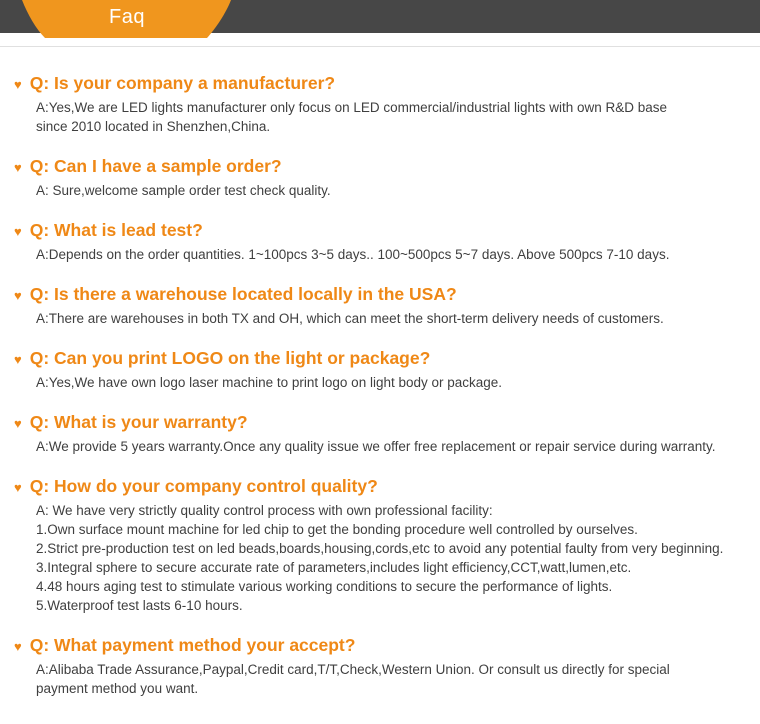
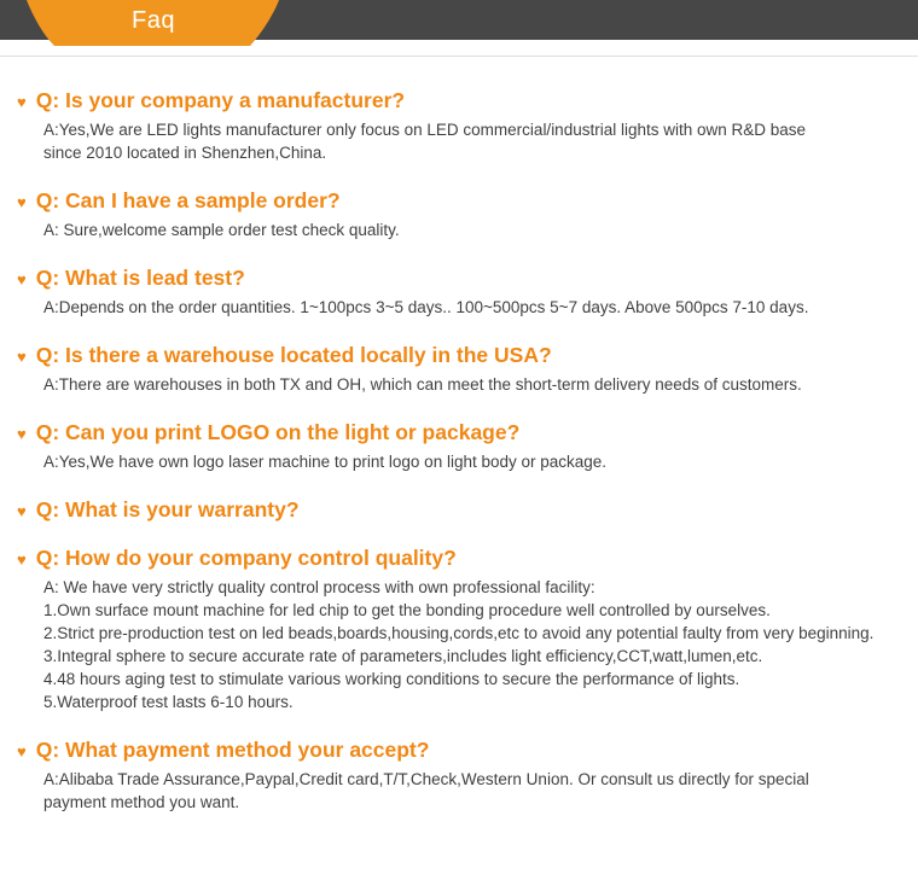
  Faq
  ♥
  Q: Is your company a manufacturer?
  A:Yes,We are LED lights manufacturer only focus on LED commercial/industrial lights with own R&D base
  since 2010 located in Shenzhen,China.
  ♥
  Q: Can I have a sample order?
  A: Sure,welcome sample order test check quality.
  ♥
  Q: What is lead test?
  A:Depends on the order quantities. 1~100pcs 3~5 days.. 100~500pcs 5~7 days. Above 500pcs 7-10 days.
  ♥
  Q: Is there a warehouse located locally in the USA?
  A:There are warehouses in both TX and OH, which can meet the short-term delivery needs of customers.
  ♥
  Q: Can you print LOGO on the light or package?
  A:Yes,We have own logo laser machine to print logo on light body or package.
  ♥
  Q: What is your warranty?
- A:We provide 5 years warranty.Once any quality issue we offer free replacement or repair service during warranty.
  ♥
  Q: How do your company control quality?
  A: We have very strictly quality control process with own professional facility:
  1.Own surface mount machine for led chip to get the bonding procedure well controlled by ourselves.
  2.Strict pre-production test on led beads,boards,housing,cords,etc to avoid any potential faulty from very beginning.
  3.Integral sphere to secure accurate rate of parameters,includes light efficiency,CCT,watt,lumen,etc.
  4.48 hours aging test to stimulate various working conditions to secure the performance of lights.
  5.Waterproof test lasts 6-10 hours.
  ♥
  Q: What payment method your accept?
  A:Alibaba Trade Assurance,Paypal,Credit card,T/T,Check,Western Union. Or consult us directly for special
  payment method you want.
